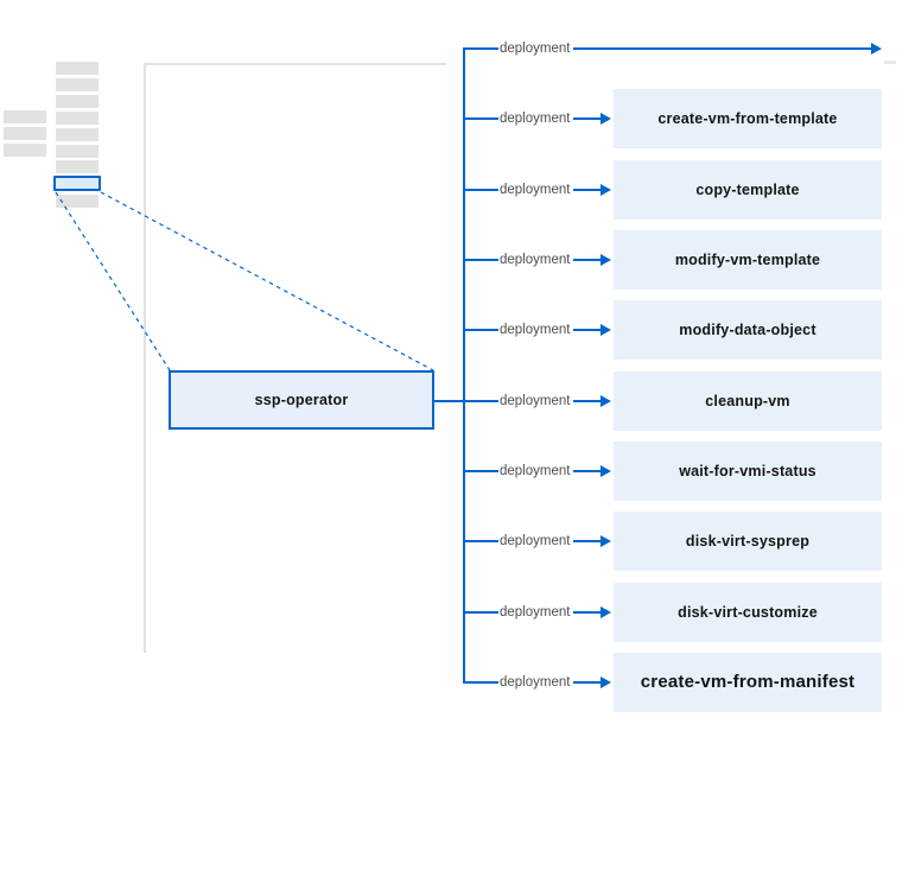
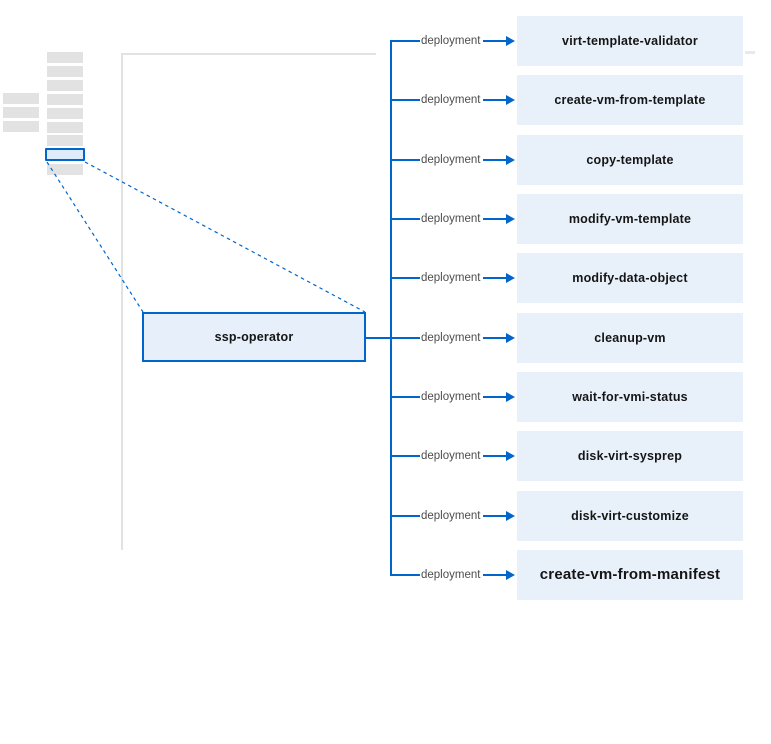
  ssp-operator
  deployment
+ virt-template-validator
  deployment
  create-vm-from-template
  deployment
  copy-template
  deployment
  modify-vm-template
  deployment
  modify-data-object
  deployment
  cleanup-vm
  deployment
  wait-for-vmi-status
  deployment
  disk-virt-sysprep
  deployment
  disk-virt-customize
  deployment
  create-vm-from-manifest
